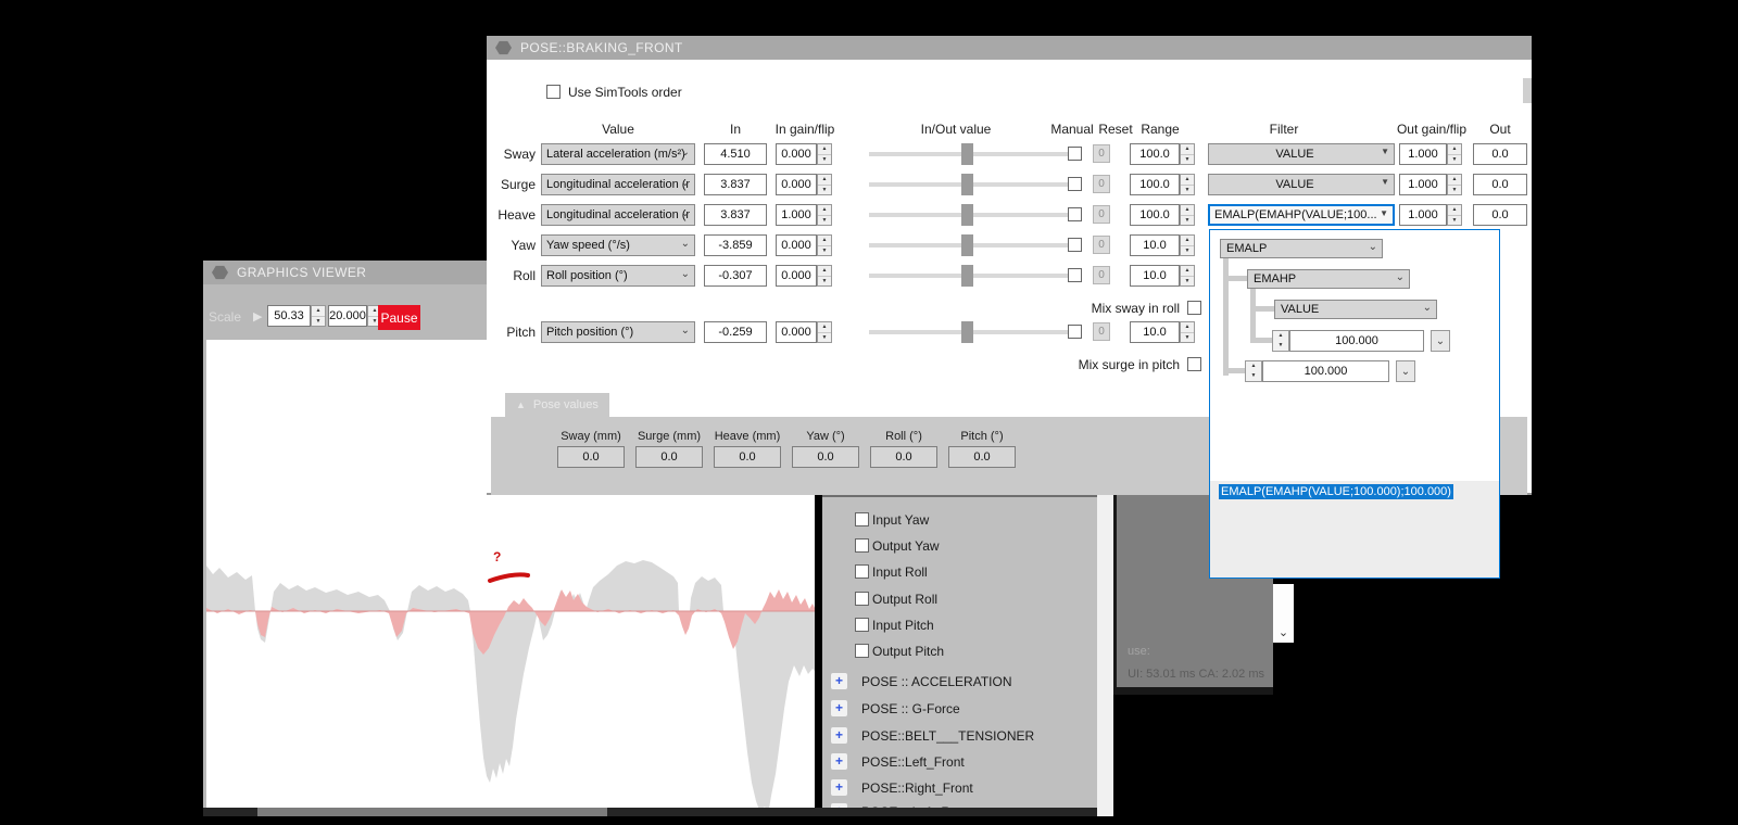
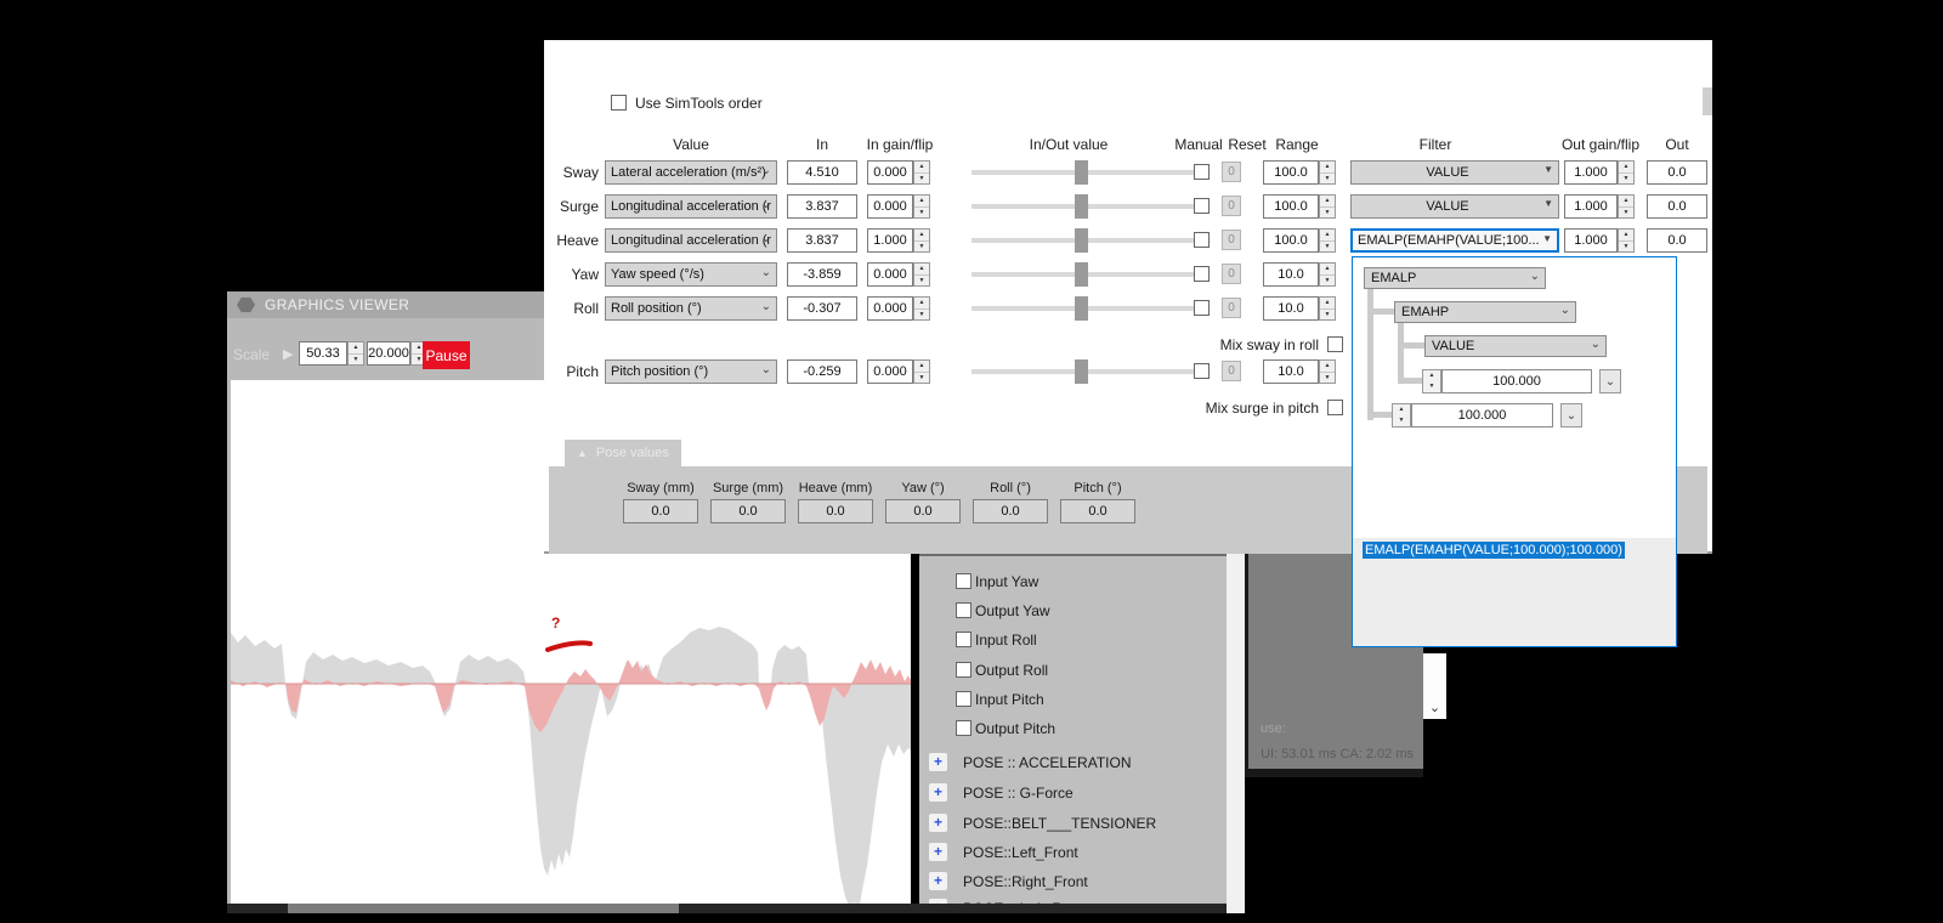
  GRAPHICS VIEWER
  Scale
  ▶
  50.33
  20.000
  Pause
  ?
  Input Yaw
  Output Yaw
  Input Roll
  Output Roll
  Input Pitch
  Output Pitch
  +
  POSE :: ACCELERATION
  +
  POSE :: G-Force
  +
  POSE::BELT___TENSIONER
  +
  POSE::Left_Front
  +
  POSE::Right_Front
  use:
  UI: 53.01 ms CA: 2.02 ms
  ⌄
- POSE::BRAKING_FRONT
  Use SimTools order
  Value
  In
  In gain/flip
  In/Out value
  Manual
  Reset
  Range
  Filter
  Out gain/flip
  Out
  Sway
  Lateral acceleration (m/s²)
  ⌄
  4.510
  0.000
  0
  100.0
  VALUE
  ▼
  1.000
  0.0
  Surge
  Longitudinal acceleration (r
  ⌄
  3.837
  0.000
  0
  100.0
  VALUE
  ▼
  1.000
  0.0
  Heave
  Longitudinal acceleration (r
  ⌄
  3.837
  1.000
  0
  100.0
  EMALP(EMAHP(VALUE;100...
  ▼
  1.000
  0.0
  Yaw
  Yaw speed (°/s)
  ⌄
  -3.859
  0.000
  0
  10.0
  Roll
  Roll position (°)
  ⌄
  -0.307
  0.000
  0
  10.0
  Pitch
  Pitch position (°)
  ⌄
  -0.259
  0.000
  0
  10.0
  Mix sway in roll
  Mix surge in pitch
  ▲
  Pose values
  Sway (mm)
  0.0
  Surge (mm)
  0.0
  Heave (mm)
  0.0
  Yaw (°)
  0.0
  Roll (°)
  0.0
  Pitch (°)
  0.0
  EMALP
  ⌄
  EMAHP
  ⌄
  VALUE
  ⌄
  100.000
  ⌄
  100.000
  ⌄
  EMALP(EMAHP(VALUE;100.000);100.000)
